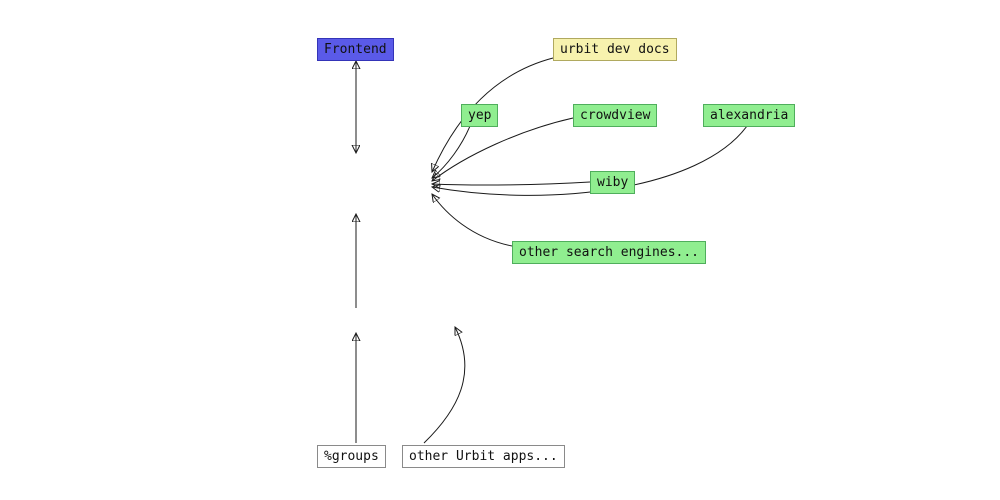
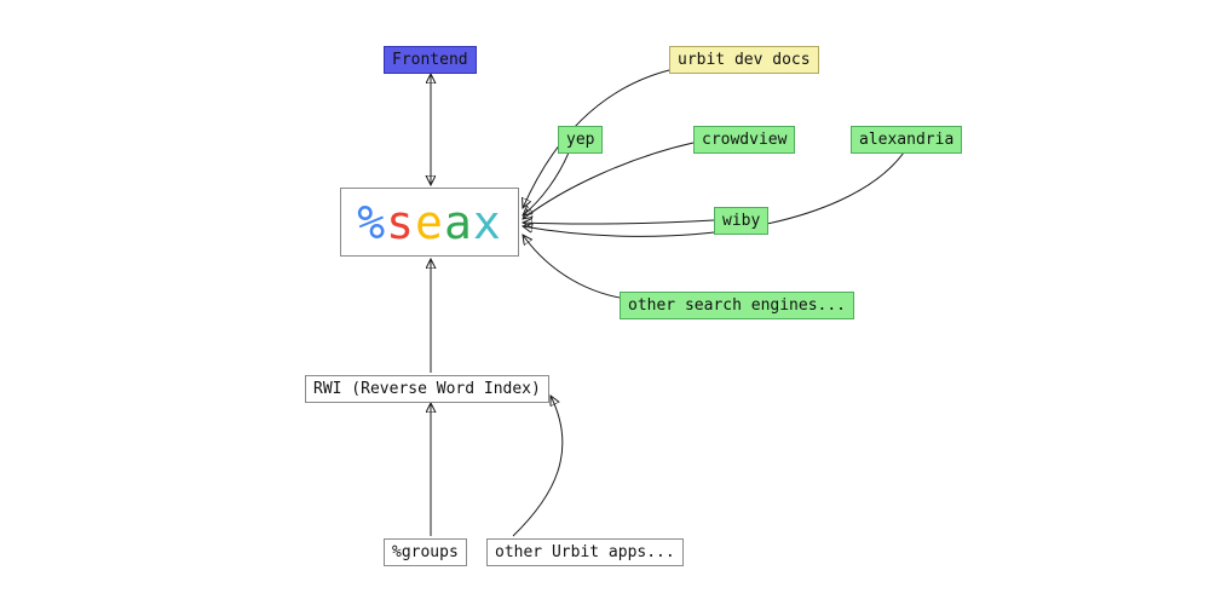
  Frontend
  urbit dev docs
  yep
  crowdview
  alexandria
  wiby
  other search engines...
+ %
+ s
+ e
+ a
+ x
+ RWI (Reverse Word Index)
  %groups
  other Urbit apps...
